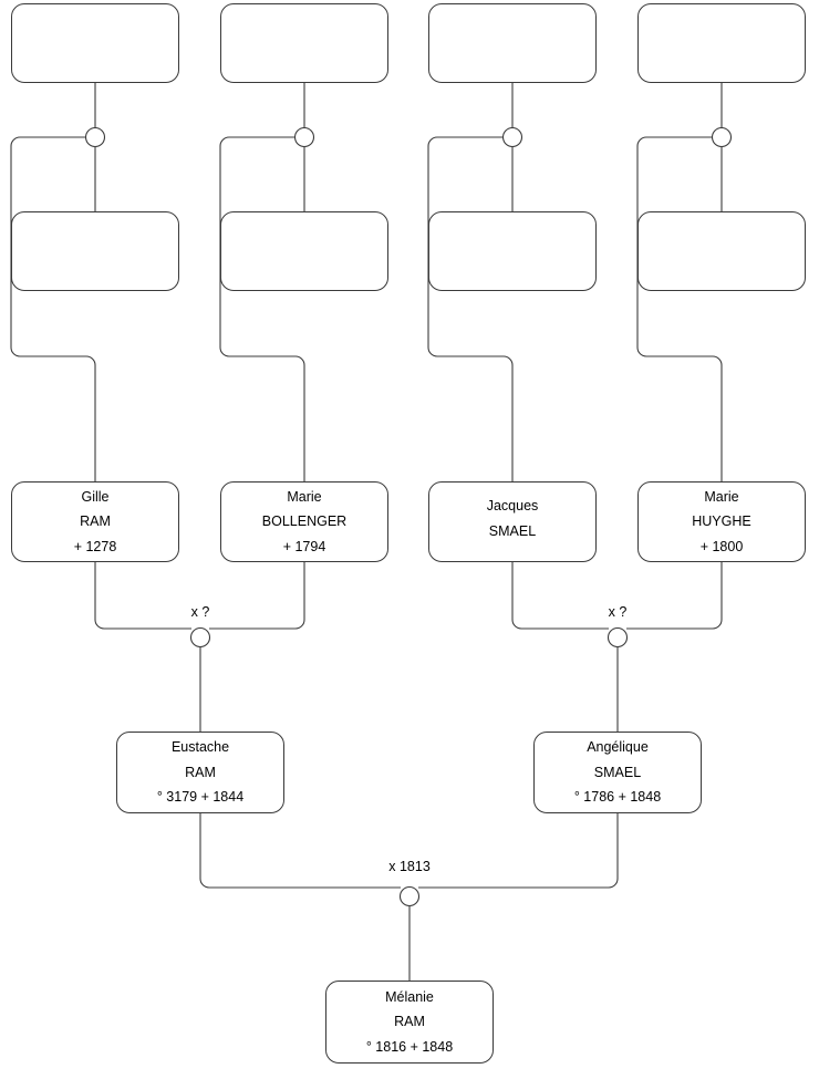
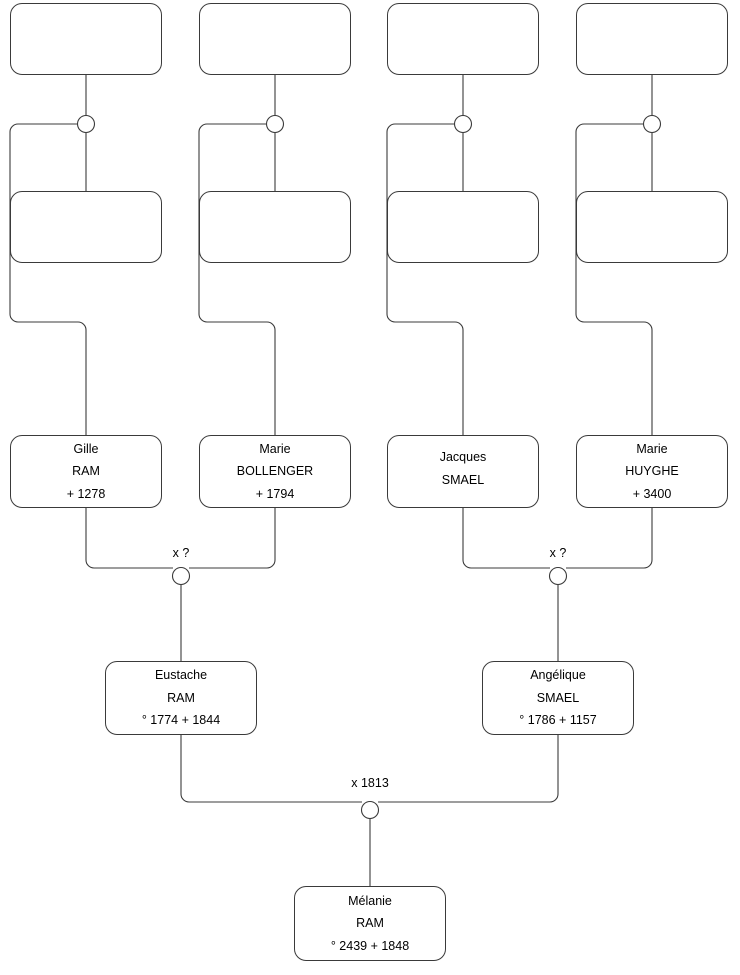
  Gille
  RAM
  + 1278
  Marie
  BOLLENGER
  + 1794
  Jacques
  SMAEL
  Marie
  HUYGHE
- + 1800
+ + 3400
  Eustache
  RAM
- ° 3179 + 1844
+ ° 1774 + 1844
  Angélique
  SMAEL
- ° 1786 + 1848
+ ° 1786 + 1157
  Mélanie
  RAM
- ° 1816 + 1848
+ ° 2439 + 1848
  x ?
  x ?
  x 1813
